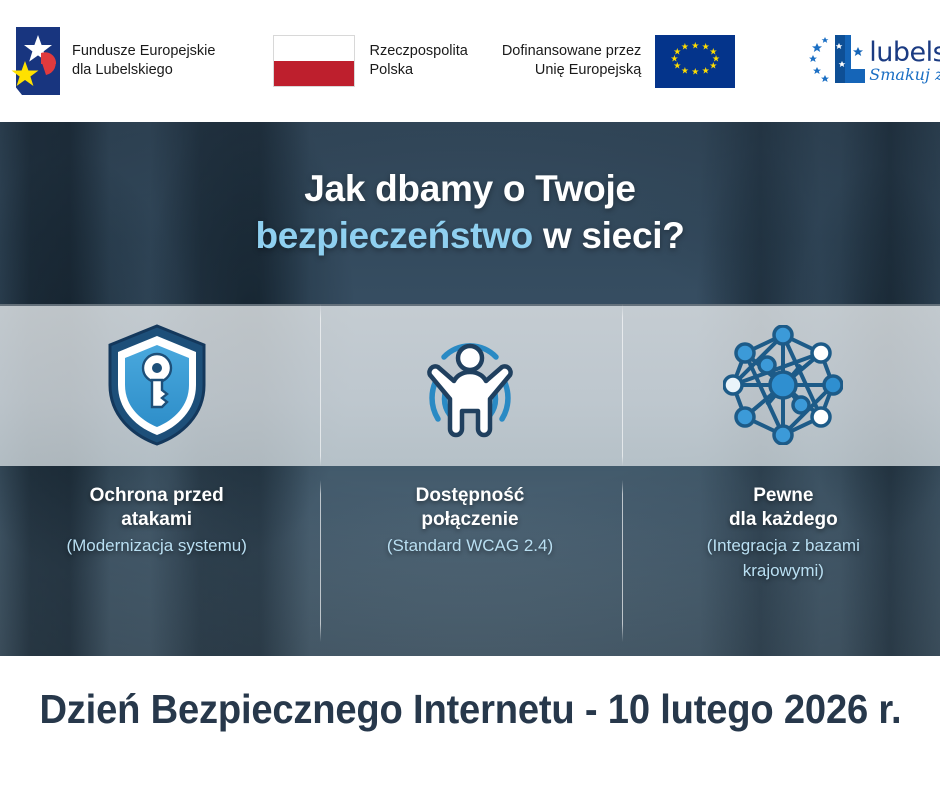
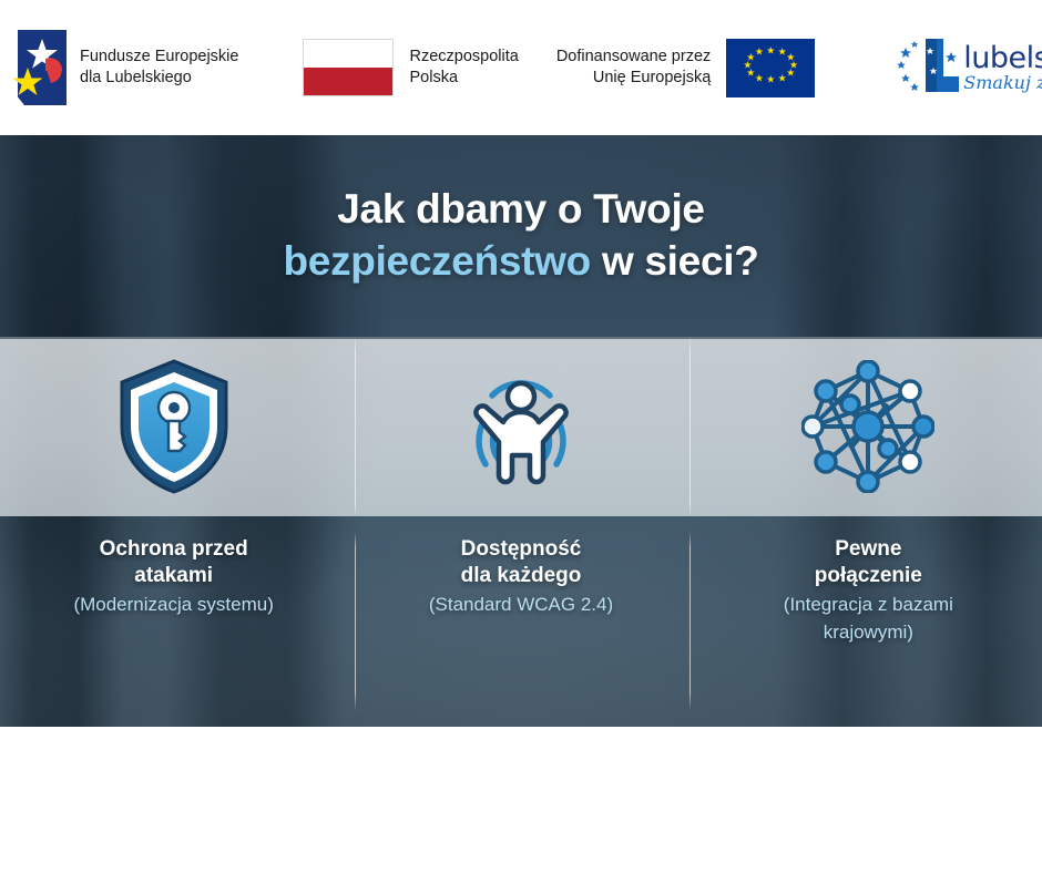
  Fundusze Europejskie
  dla Lubelskiego
  Rzeczpospolita
  Polska
  Dofinansowane przez
  Unię Europejską
  ★
  ★
  ★
  ★
  ★
  ★
  ★
  ★
  ★
  ★
  ★
  ★
  Jak dbamy o Twoje
  bezpieczeństwo w sieci?
  Ochrona przed
  atakami
  (Modernizacja systemu)
  Dostępność
- połączenie
+ dla każdego
  (Standard WCAG 2.4)
  Pewne
- dla każdego
+ połączenie
  (Integracja z bazami
  krajowymi)
- Dzień Bezpiecznego Internetu - 10 lutego 2026 r.
